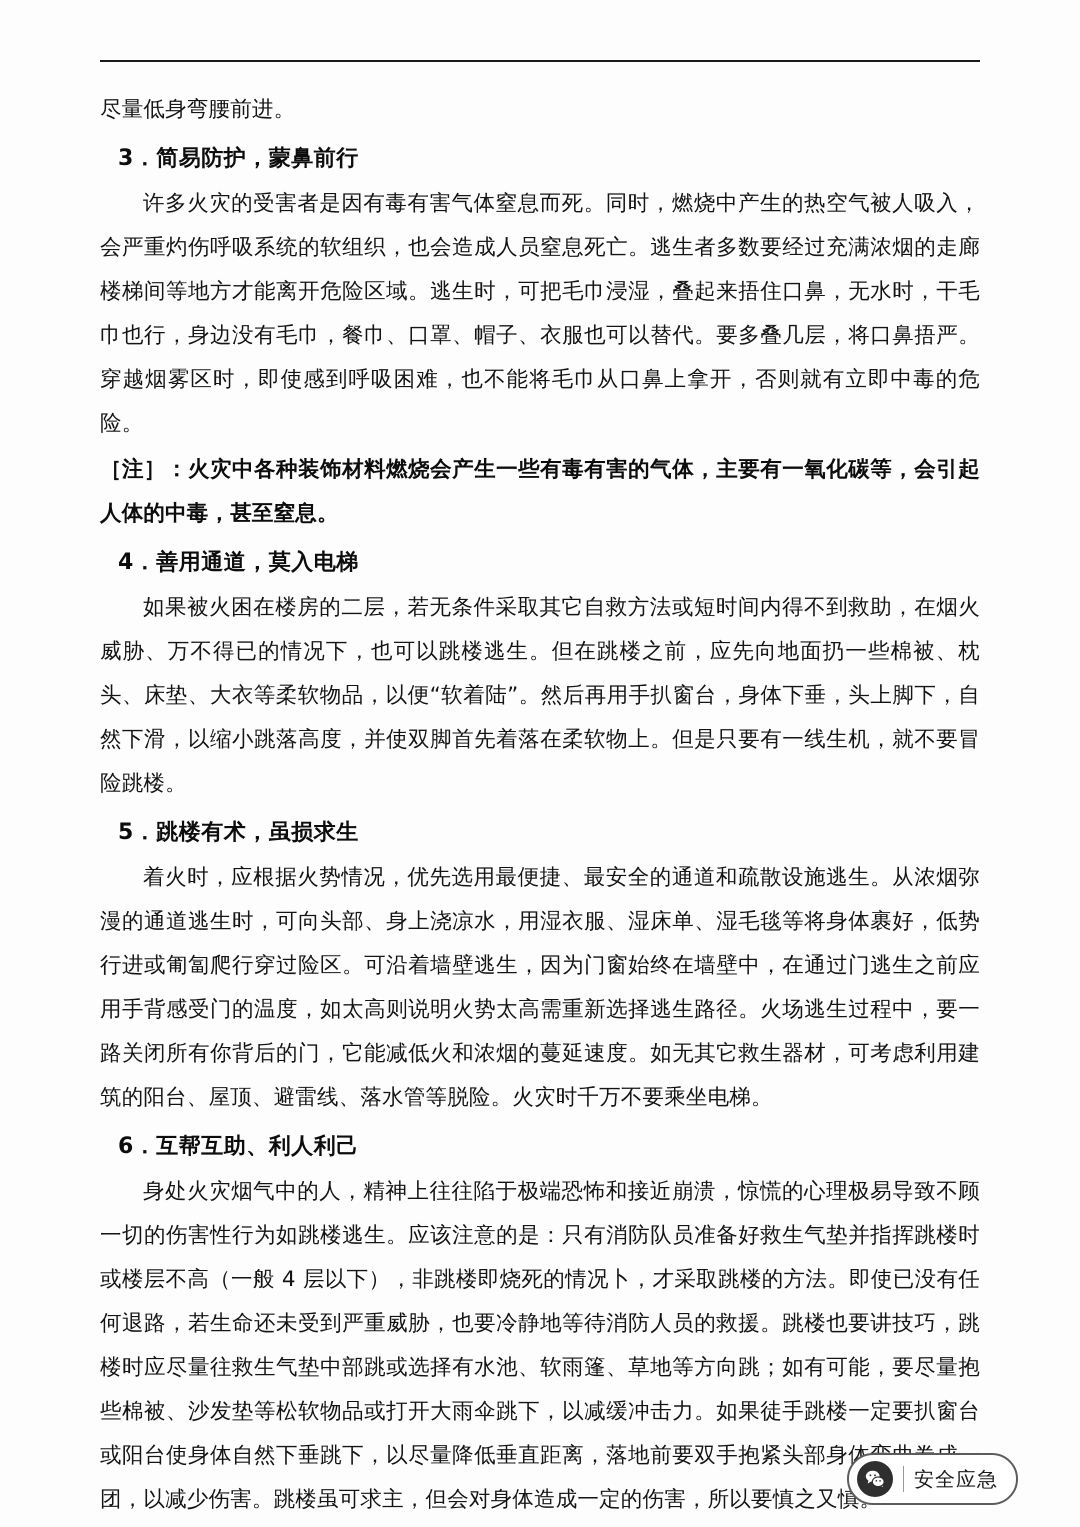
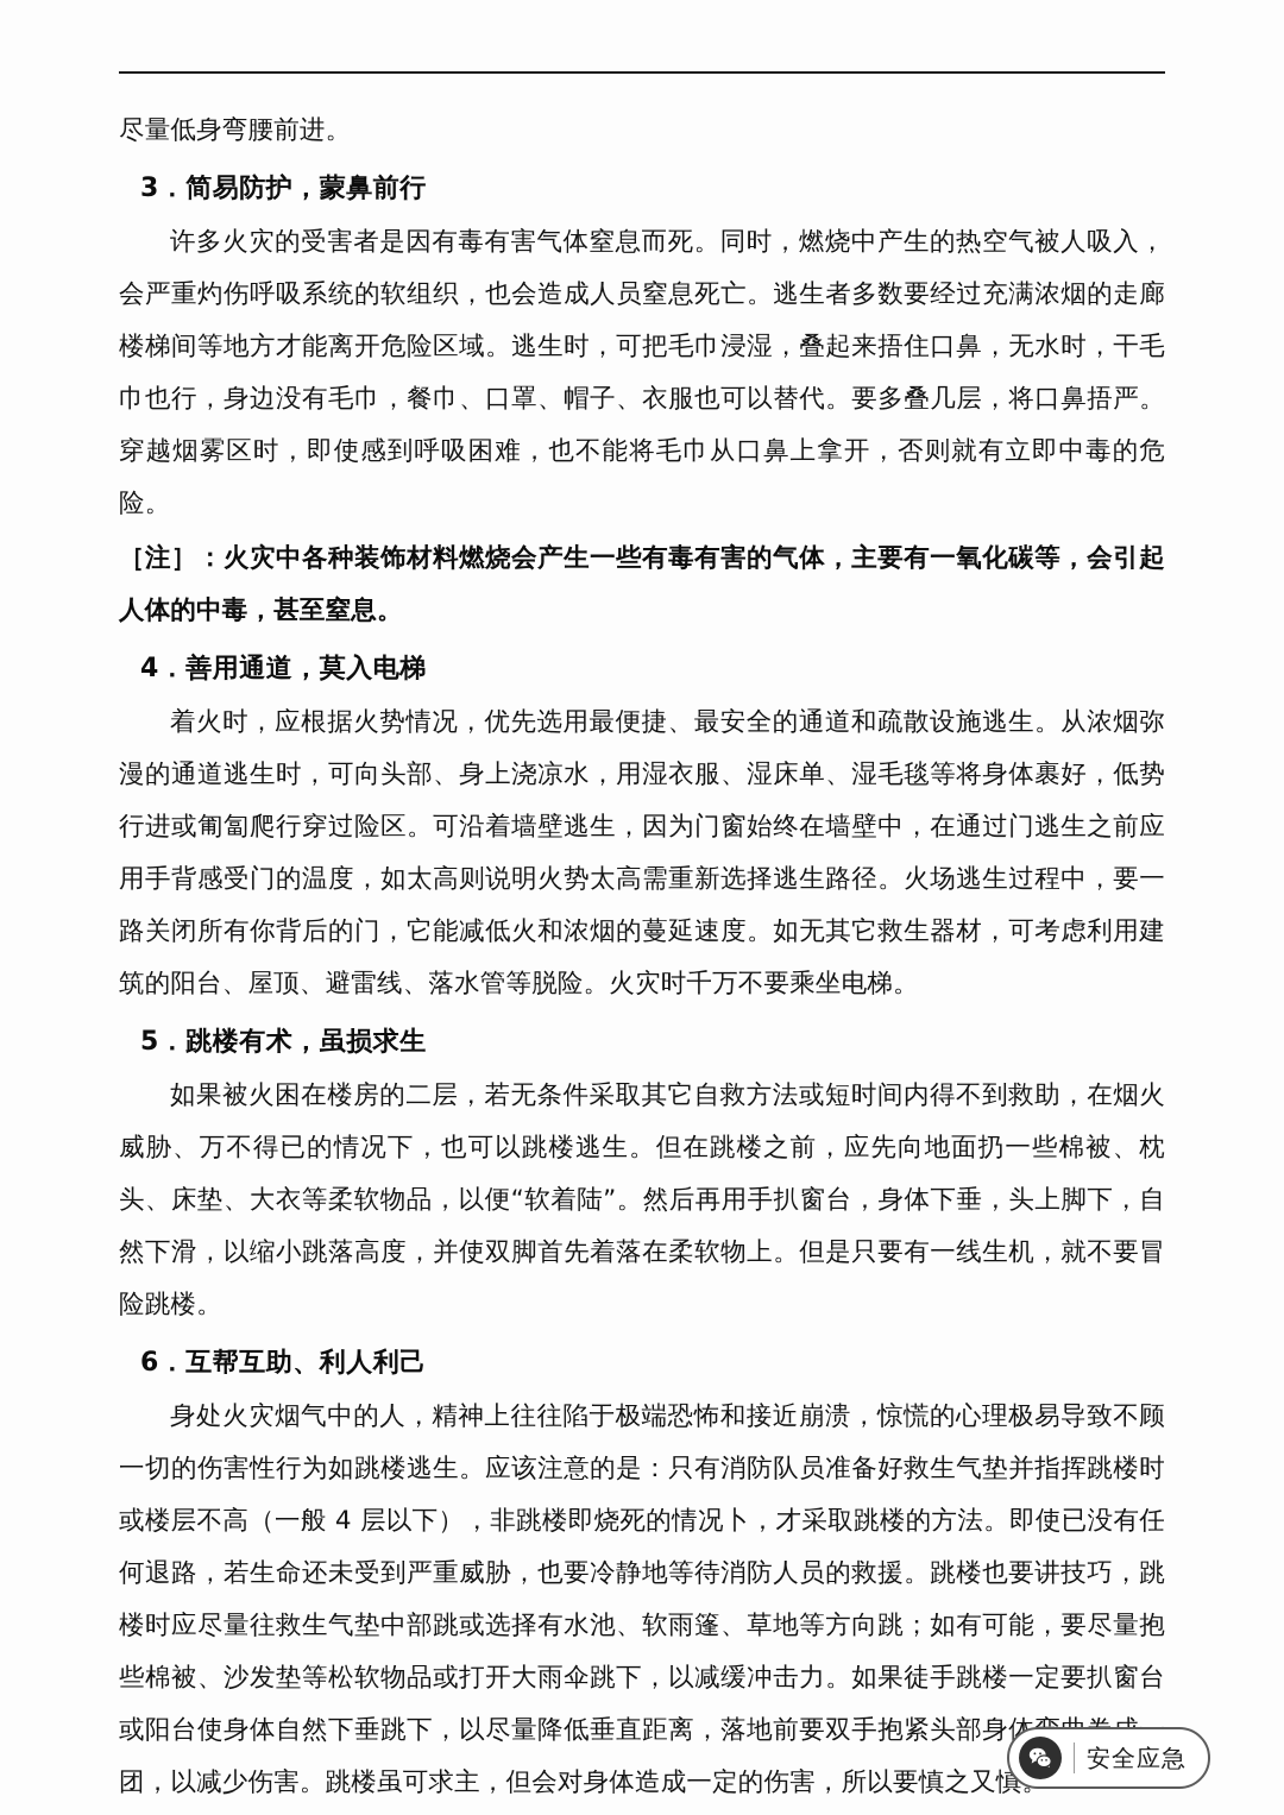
  尽量低身弯腰前进。
  3．简易防护，蒙鼻前行
  许多火灾的受害者是因有毒有害气体窒息而死。同时，燃烧中产生的热空气被人吸入，会严重灼伤呼吸系统的软组织，也会造成人员窒息死亡。逃生者多数要经过充满浓烟的走廊楼梯间等地方才能离开危险区域。逃生时，可把毛巾浸湿，叠起来捂住口鼻，无水时，干毛巾也行，身边没有毛巾，餐巾、口罩、帽子、衣服也可以替代。要多叠几层，将口鼻捂严。穿越烟雾区时，即使感到呼吸困难，也不能将毛巾从口鼻上拿开，否则就有立即中毒的危险。
  ［注］：火灾中各种装饰材料燃烧会产生一些有毒有害的气体，主要有一氧化碳等，会引起人体的中毒，甚至窒息。
  4．善用通道，莫入电梯
- 如果被火困在楼房的二层，若无条件采取其它自救方法或短时间内得不到救助，在烟火威胁、万不得已的情况下，也可以跳楼逃生。但在跳楼之前，应先向地面扔一些棉被、枕头、床垫、大衣等柔软物品，以便“软着陆”。然后再用手扒窗台，身体下垂，头上脚下，自然下滑，以缩小跳落高度，并使双脚首先着落在柔软物上。但是只要有一线生机，就不要冒险跳楼。
+ 着火时，应根据火势情况，优先选用最便捷、最安全的通道和疏散设施逃生。从浓烟弥漫的通道逃生时，可向头部、身上浇凉水，用湿衣服、湿床单、湿毛毯等将身体裹好，低势行进或匍匐爬行穿过险区。可沿着墙壁逃生，因为门窗始终在墙壁中，在通过门逃生之前应用手背感受门的温度，如太高则说明火势太高需重新选择逃生路径。火场逃生过程中，要一路关闭所有你背后的门，它能减低火和浓烟的蔓延速度。如无其它救生器材，可考虑利用建筑的阳台、屋顶、避雷线、落水管等脱险。火灾时千万不要乘坐电梯。
  5．跳楼有术，虽损求生
- 着火时，应根据火势情况，优先选用最便捷、最安全的通道和疏散设施逃生。从浓烟弥漫的通道逃生时，可向头部、身上浇凉水，用湿衣服、湿床单、湿毛毯等将身体裹好，低势行进或匍匐爬行穿过险区。可沿着墙壁逃生，因为门窗始终在墙壁中，在通过门逃生之前应用手背感受门的温度，如太高则说明火势太高需重新选择逃生路径。火场逃生过程中，要一路关闭所有你背后的门，它能减低火和浓烟的蔓延速度。如无其它救生器材，可考虑利用建筑的阳台、屋顶、避雷线、落水管等脱险。火灾时千万不要乘坐电梯。
+ 如果被火困在楼房的二层，若无条件采取其它自救方法或短时间内得不到救助，在烟火威胁、万不得已的情况下，也可以跳楼逃生。但在跳楼之前，应先向地面扔一些棉被、枕头、床垫、大衣等柔软物品，以便“软着陆”。然后再用手扒窗台，身体下垂，头上脚下，自然下滑，以缩小跳落高度，并使双脚首先着落在柔软物上。但是只要有一线生机，就不要冒险跳楼。
  6．互帮互助、利人利己
  身处火灾烟气中的人，精神上往往陷于极端恐怖和接近崩溃，惊慌的心理极易导致不顾一切的伤害性行为如跳楼逃生。应该注意的是：只有消防队员准备好救生气垫并指挥跳楼时或楼层不高（一般 4 层以下），非跳楼即烧死的情况卜，才采取跳楼的方法。即使已没有任何退路，若生命还未受到严重威胁，也要冷静地等待消防人员的救援。跳楼也要讲技巧，跳楼时应尽量往救生气垫中部跳或选择有水池、软雨篷、草地等方向跳；如有可能，要尽量抱些棉被、沙发垫等松软物品或打开大雨伞跳下，以减缓冲击力。如果徒手跳楼一定要扒窗台或阳台使身体自然下垂跳下，以尽量降低垂直距离，落地前要双手抱紧头部身团，以减少伤害。跳楼虽可求主，但会对身体造成一定的伤害，所以要慎之又慎
  安全应急
